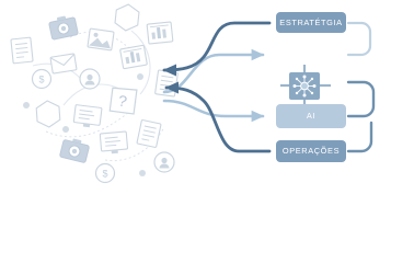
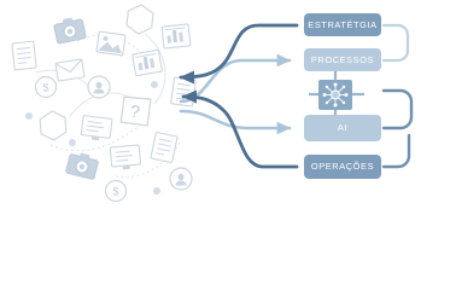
  ESTRATÉTGIA
+ PROCESSOS
  AI
  OPERAÇÕES
